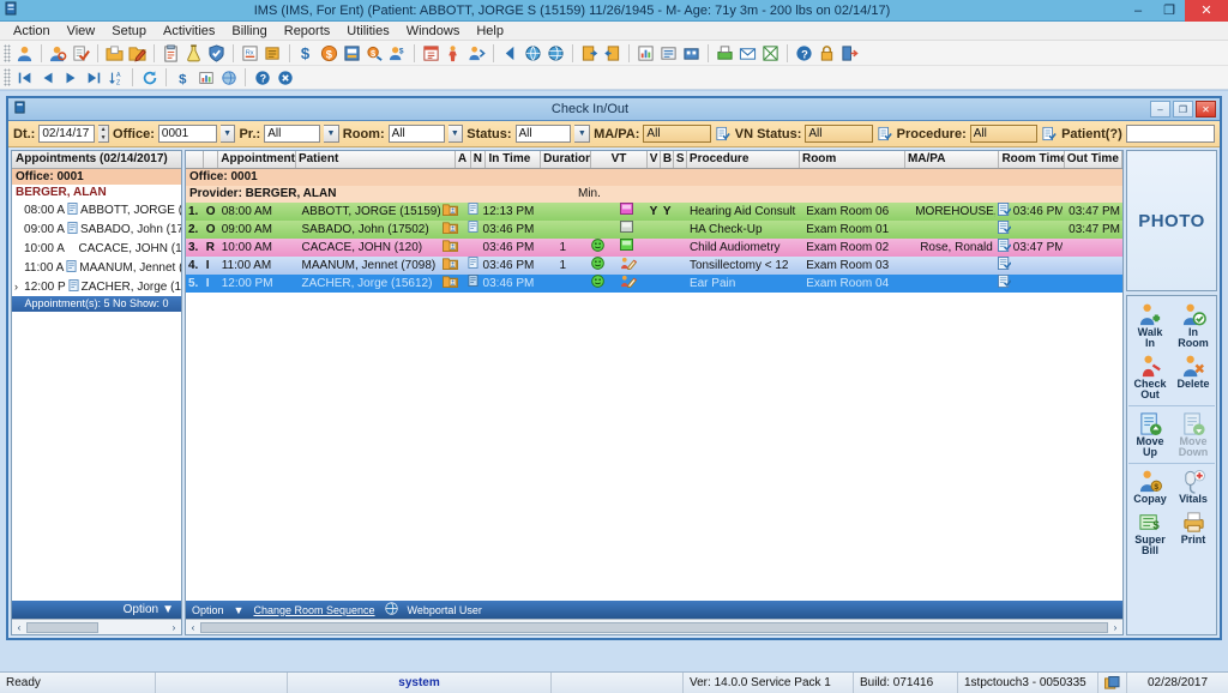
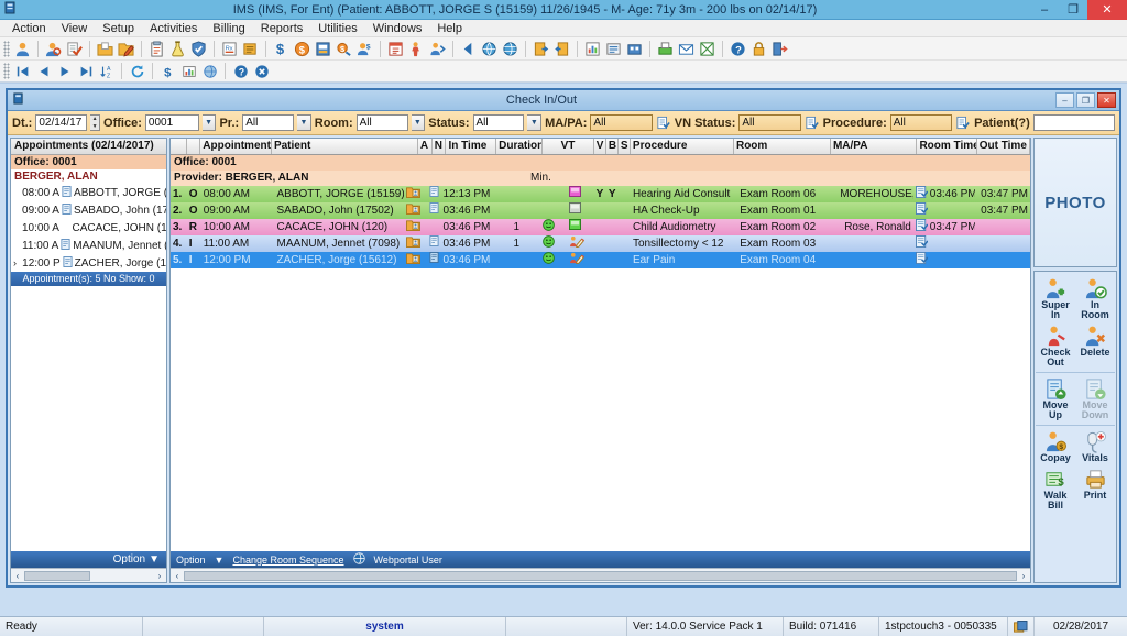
  IMS (IMS, For Ent) (Patient: ABBOTT, JORGE S (15159) 11/26/1945 - M- Age: 71y 3m - 200 lbs on 02/14/17)
  –
  ❐
  ✕
  Action
  View
  Setup
  Activities
  Billing
  Reports
  Utilities
  Windows
  Help
  $
  $
  $
  ?
  $
  ?
  Check In/Out
  –
  ❐
  ✕
  Dt.:
  02/14/17
  Office:
  0001
  Pr.:
  All
  Room:
  All
  Status:
  All
  MA/PA:
  All
  VN Status:
  All
  Procedure:
  All
  Patient(?)
  Appointments (02/14/2017)
  Office: 0001
  BERGER, ALAN
  08:00 A
  ABBOTT, JORGE (
  09:00 A
  SABADO, John (17
  10:00 A
  CACACE, JOHN (1
  11:00 A
  MAANUM, Jennet (
  ›
  12:00 P
  ZACHER, Jorge (1
  Appointment(s): 5 No Show: 0
  Option
  ▼
  ‹
  ›
  Appointment
  Patient
  A
  N
  In Time
  Duration
  VT
  V
  B
  S
  Procedure
  Room
  MA/PA
  Room Time
  Out Time
  Office: 0001
  Provider: BERGER, ALAN
  Min.
  1.
  O
  08:00 AM
  ABBOTT, JORGE (15159)
  12:13 PM
  Y
  Y
  Hearing Aid Consult
  Exam Room 06
  MOREHOUSE
  03:46 PM
  03:47 PM
  2.
  O
  09:00 AM
  SABADO, John (17502)
  03:46 PM
  HA Check-Up
  Exam Room 01
  03:47 PM
  3.
  R
  10:00 AM
  CACACE, JOHN (120)
  03:46 PM
  1
  Child Audiometry
  Exam Room 02
  Rose, Ronald
  03:47 PM
  4.
  I
  11:00 AM
  MAANUM, Jennet (7098)
  03:46 PM
  1
  Tonsillectomy < 12
  Exam Room 03
  5.
  I
  12:00 PM
  ZACHER, Jorge (15612)
  03:46 PM
  Ear Pain
  Exam Room 04
  Option
  ▼
  Change Room Sequence
  Webportal User
  ‹
  ›
  PHOTO
- Walk
+ Super
  In
  In
  Room
  Check
  Out
  Delete
  Move
  Up
  Move
  Down
  Copay
  Vitals
  $
- Super
+ Walk
  Bill
  Print
  Ready
  system
  Ver: 14.0.0 Service Pack 1
  Build: 071416
  1stpctouch3 - 0050335
  02/28/2017
